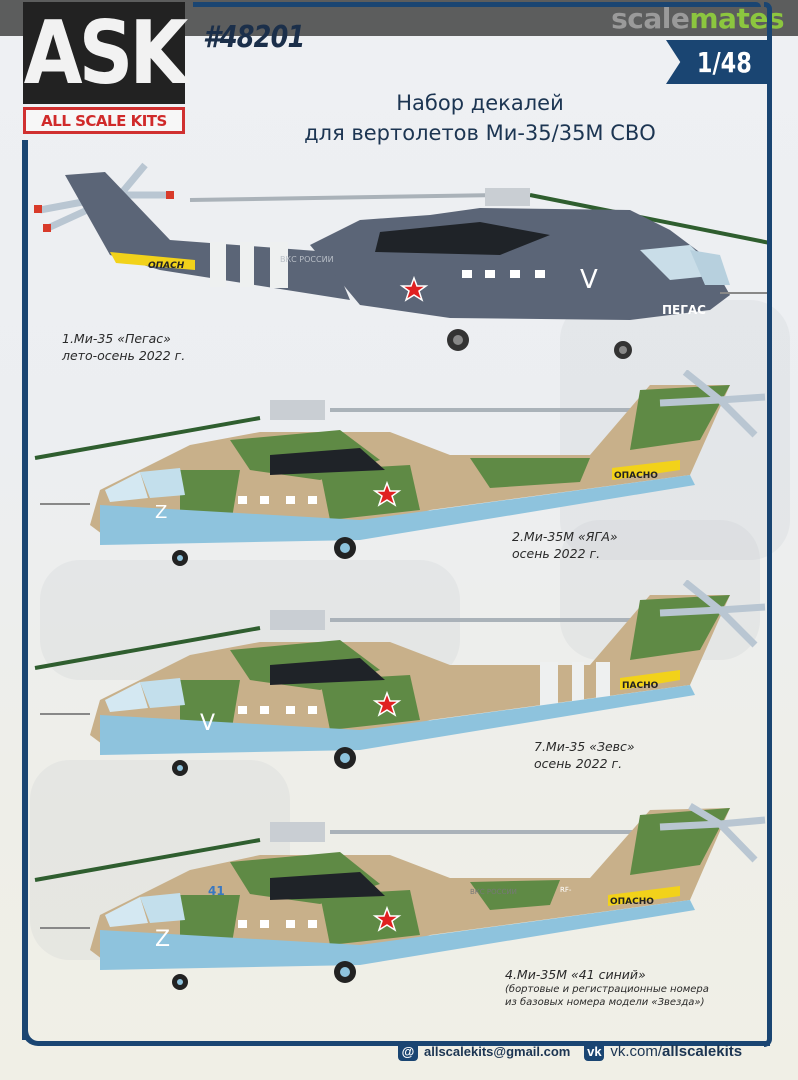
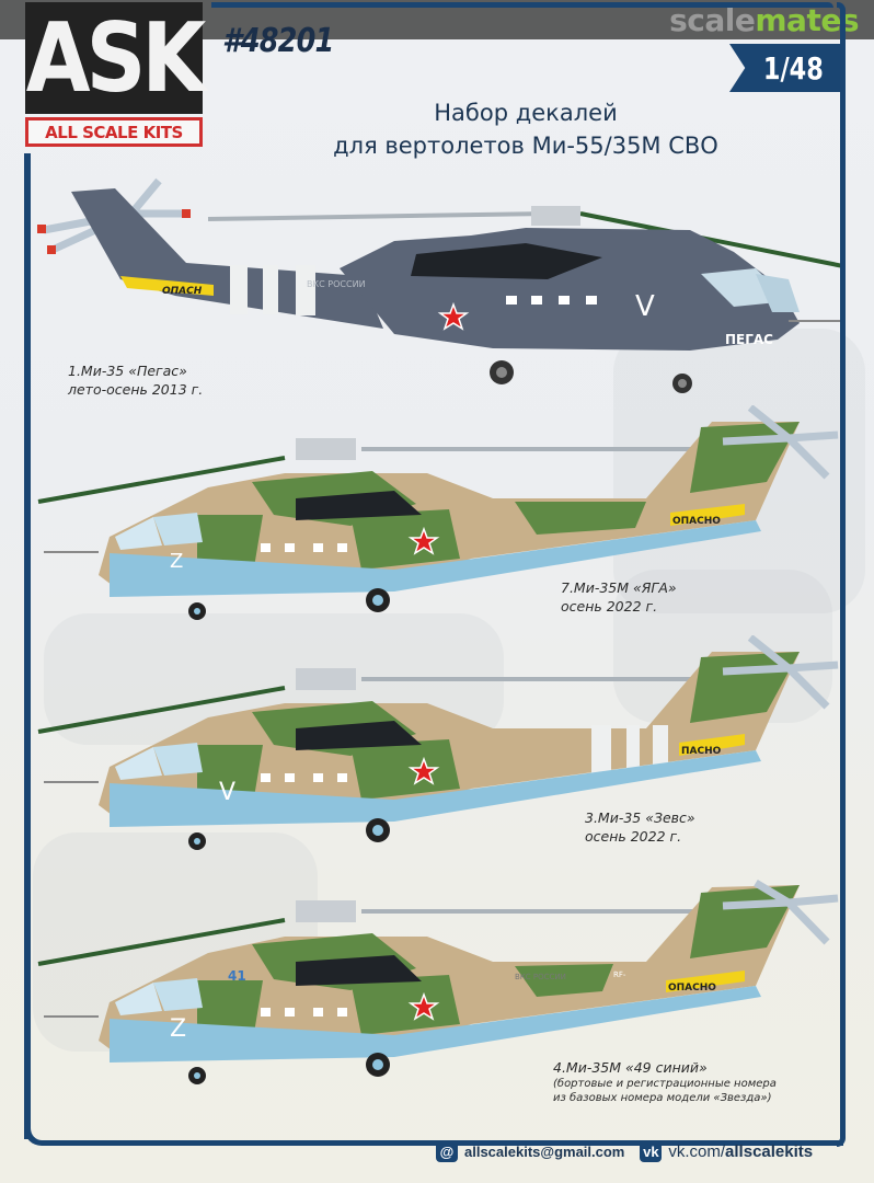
  scalemates
  ASK
  ALL SCALE KITS
  #48201
  1/48
  Набор декалей
- для вертолетов Ми-35/35М СВО
+ для вертолетов Ми-55/35М СВО
  ОПАСН
  ВКС РОССИИ
  V
  ПЕГАС
  1.Ми-35 «Пегас»
- лето-осень 2022 г.
+ лето-осень 2013 г.
  Z
  ОПАСНО
- 2.Ми-35М «ЯГА»
+ 7.Ми-35М «ЯГА»
  осень 2022 г.
  V
  ПАСНО
- 7.Ми-35 «Зевс»
+ 3.Ми-35 «Зевс»
  осень 2022 г.
  41
  Z
  ВКС РОССИИ
  RF-
  ОПАСНО
- 4.Ми-35М «41 синий»
+ 4.Ми-35М «49 синий»
  (бортовые и регистрационные номера
  из базовых номера модели «Звезда»)
  @
  allscalekits@gmail.com
  vk
  vk.com/allscalekits
